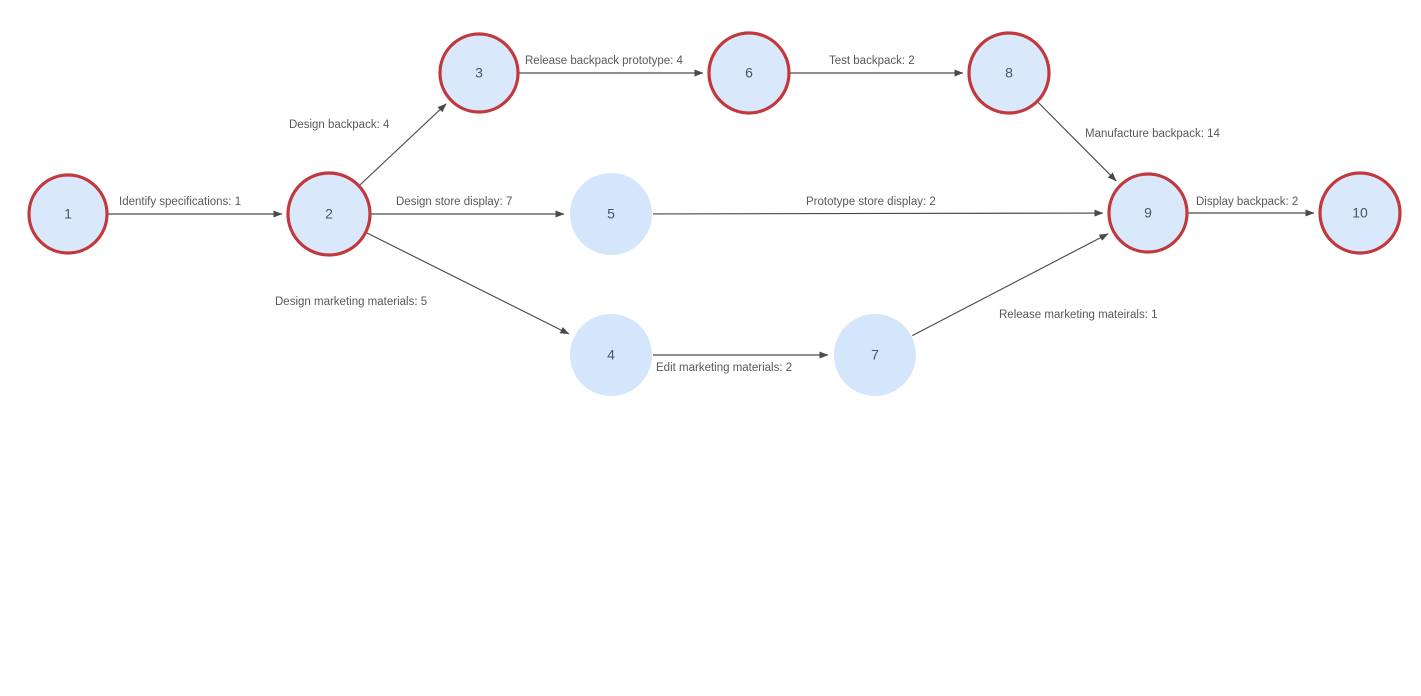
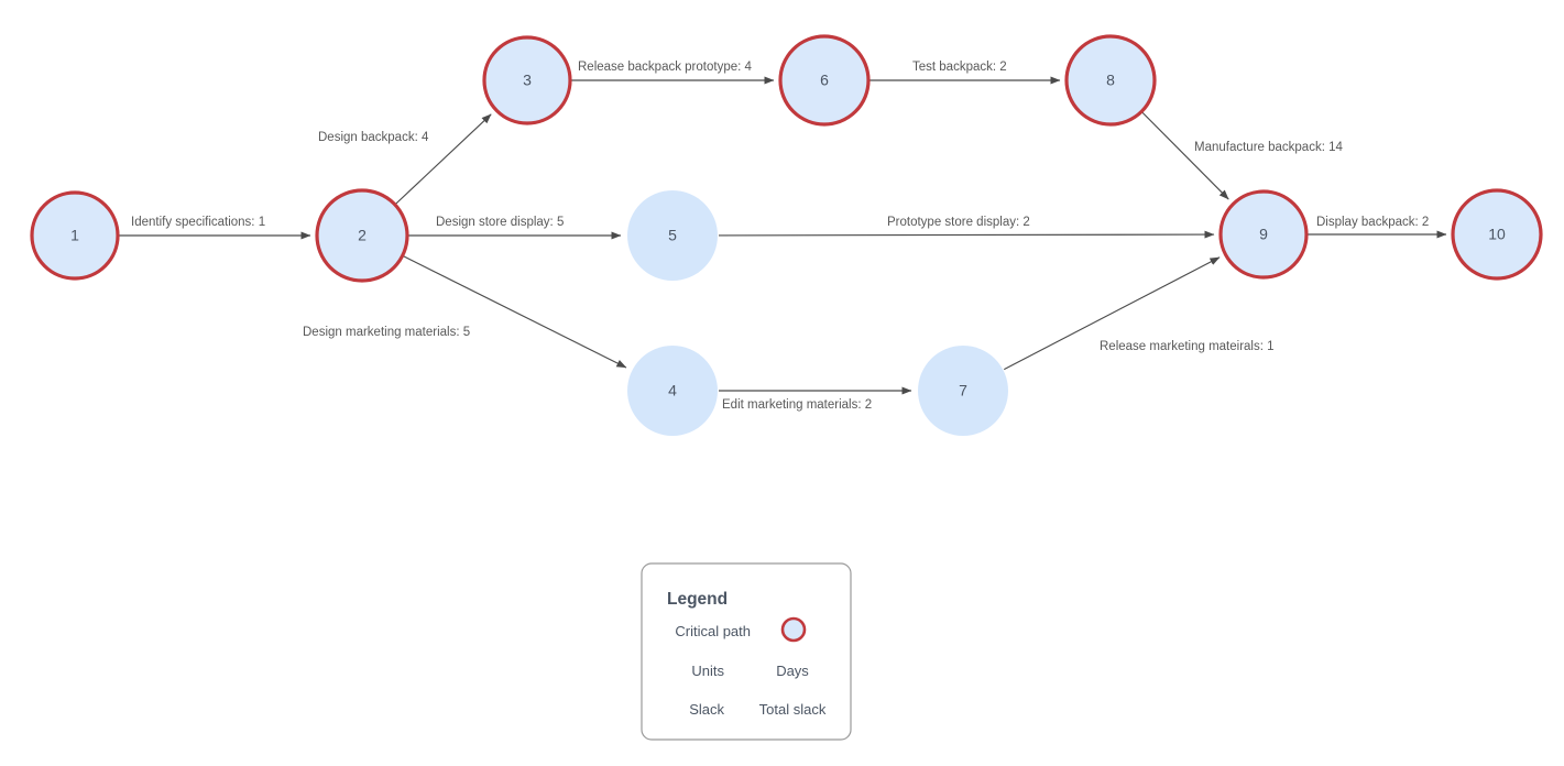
  1
  2
  3
  4
  5
  6
  7
  8
  9
  10
  Identify specifications: 1
  Design backpack: 4
  Release backpack prototype: 4
  Test backpack: 2
  Manufacture backpack: 14
- Design store display: 7
+ Design store display: 5
  Prototype store display: 2
  Display backpack: 2
  Design marketing materials: 5
  Edit marketing materials: 2
  Release marketing mateirals: 1
+ Legend
+ Critical path
+ Units
+ Days
+ Slack
+ Total slack
